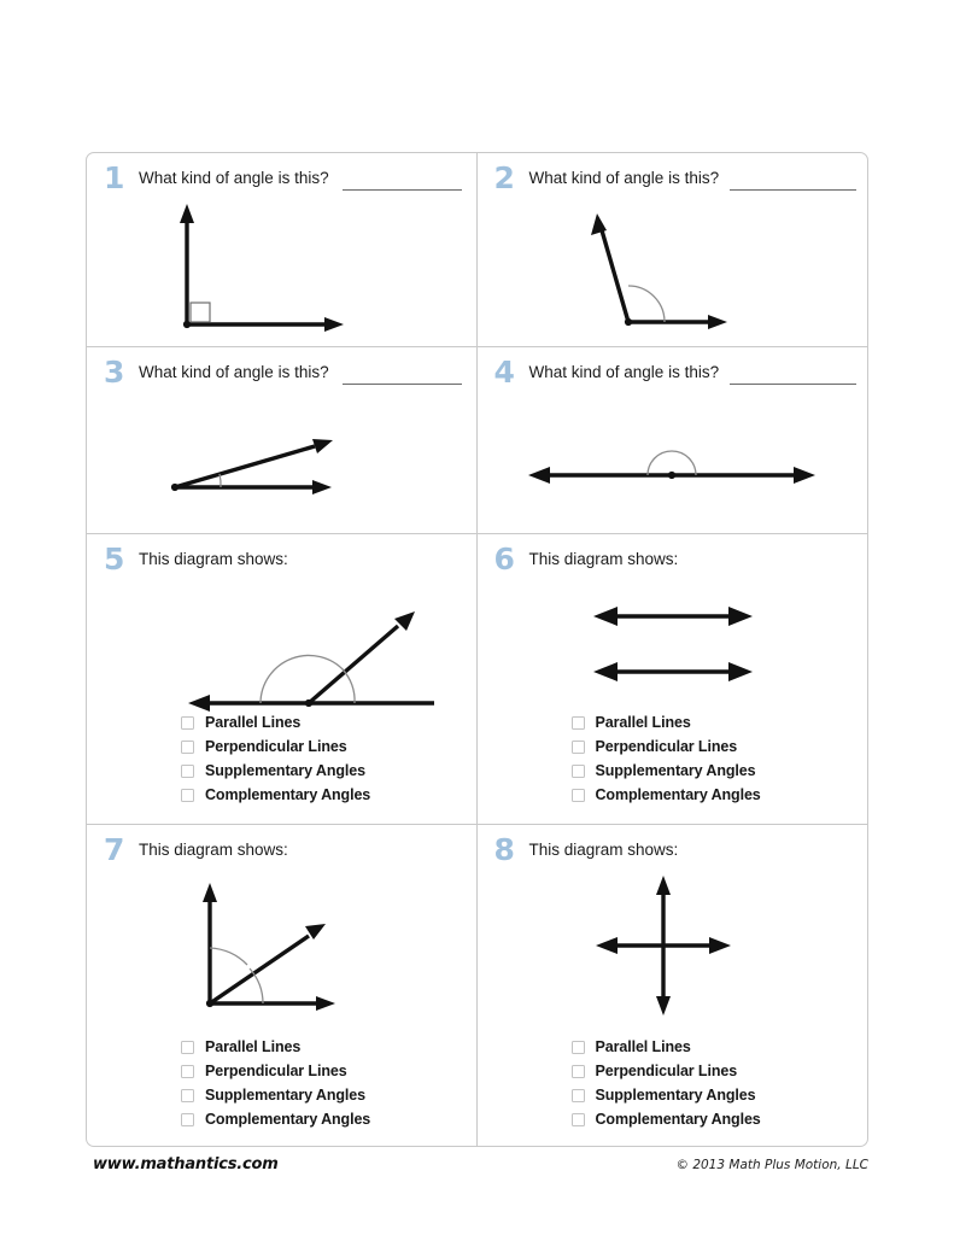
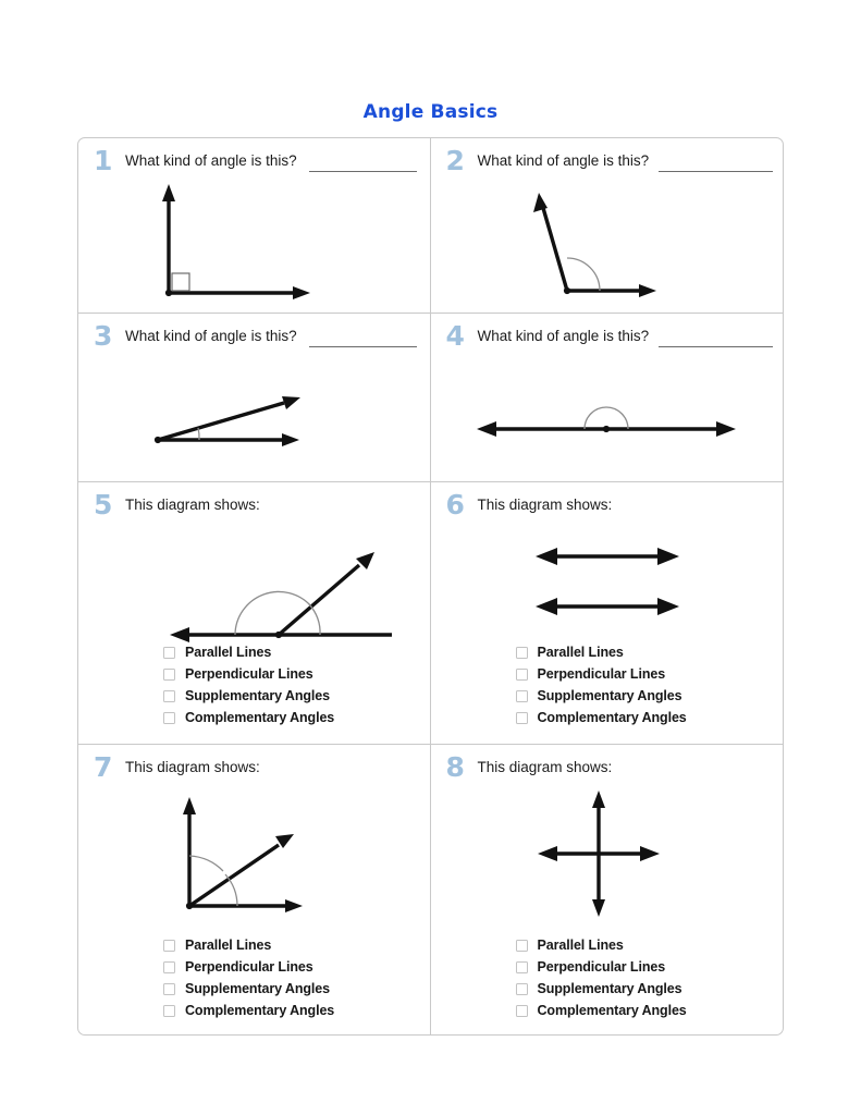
+ Angle Basics
  1
  What kind of angle is this?
  2
  What kind of angle is this?
  3
  What kind of angle is this?
  4
  What kind of angle is this?
  5
  This diagram shows:
  Parallel Lines
  Perpendicular Lines
  Supplementary Angles
  Complementary Angles
  6
  This diagram shows:
  Parallel Lines
  Perpendicular Lines
  Supplementary Angles
  Complementary Angles
  7
  This diagram shows:
  Parallel Lines
  Perpendicular Lines
  Supplementary Angles
  Complementary Angles
  8
  This diagram shows:
  Parallel Lines
  Perpendicular Lines
  Supplementary Angles
  Complementary Angles
- www.mathantics.com
- © 2013 Math Plus Motion, LLC
